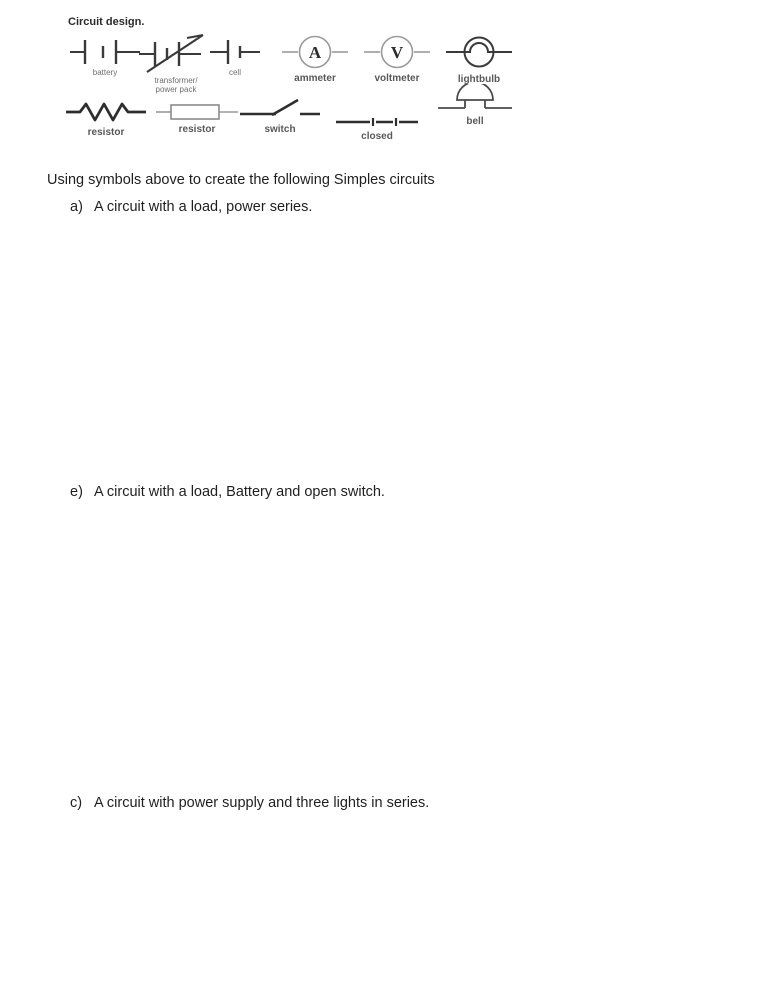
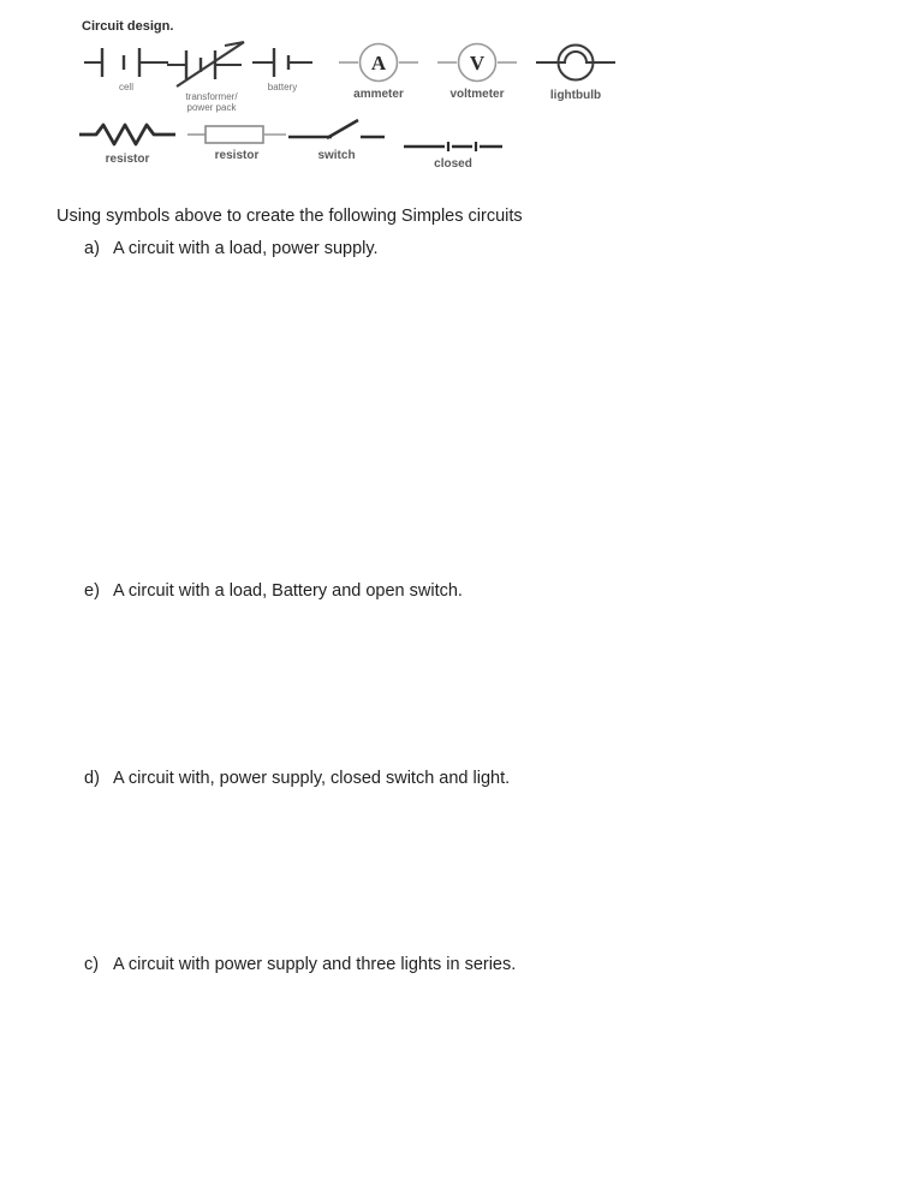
  Circuit design.
- battery
+ cell
  transformer/
  power pack
- cell
+ battery
  A
  ammeter
  V
  voltmeter
  lightbulb
  resistor
  resistor
  switch
  closed
- bell
  Using symbols above to create the following Simples circuits
  a)
- A circuit with a load, power series.
+ A circuit with a load, power supply.
  e)
  A circuit with a load, Battery and open switch.
+ d)
+ A circuit with, power supply, closed switch and light.
  c)
  A circuit with power supply and three lights in series.
